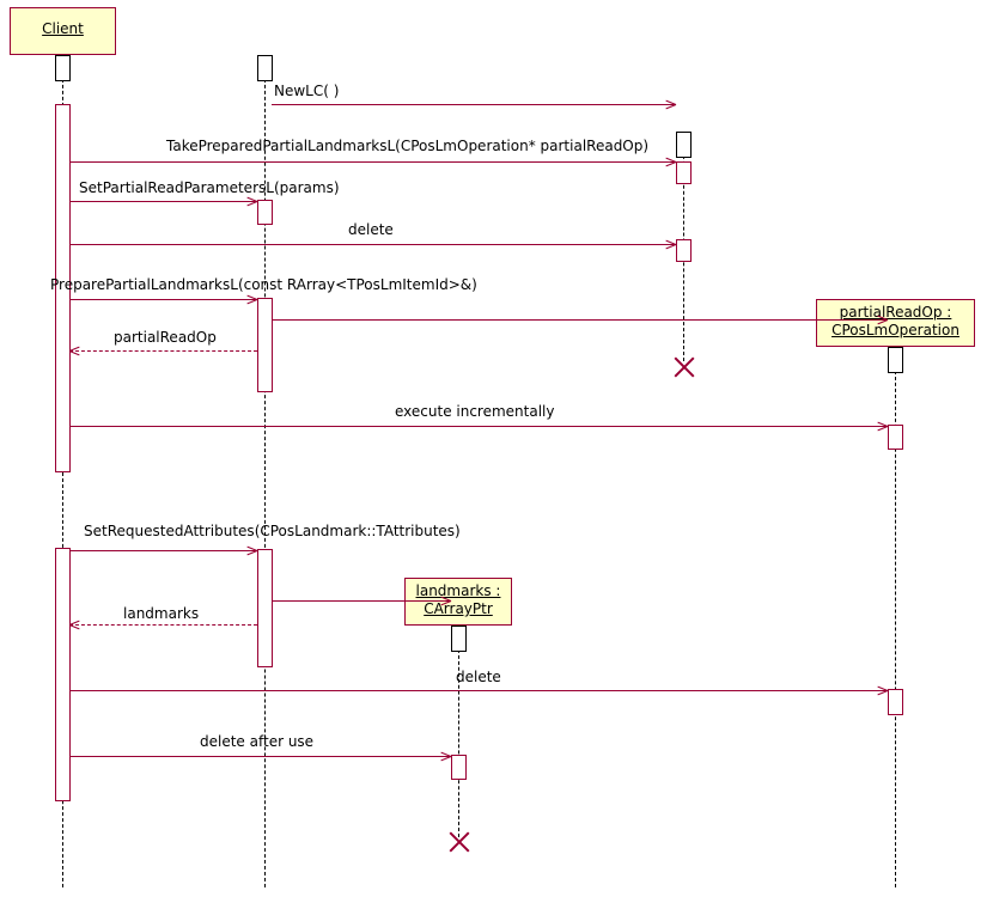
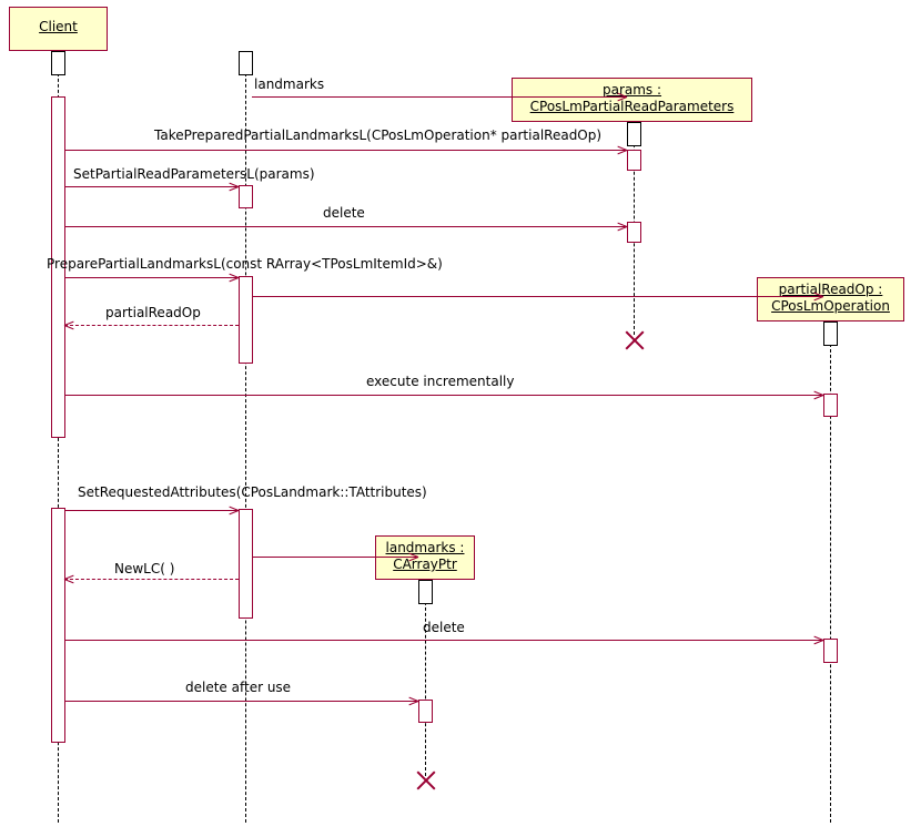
  Client
+ params :
+ CPosLmPartialReadParameters
  partialReadOp :
  CPosLmOperation
  landmarks :
  CArrayPtr
- NewLC( )
+ landmarks
  TakePreparedPartialLandmarksL(CPosLmOperation* partialReadOp)
  SetPartialReadParametersL(params)
  delete
  PreparePartialLandmarksL(const RArray<TPosLmItemId>&)
  partialReadOp
  execute incrementally
  SetRequestedAttributes(CPosLandmark::TAttributes)
- landmarks
+ NewLC( )
  delete
  delete after use
